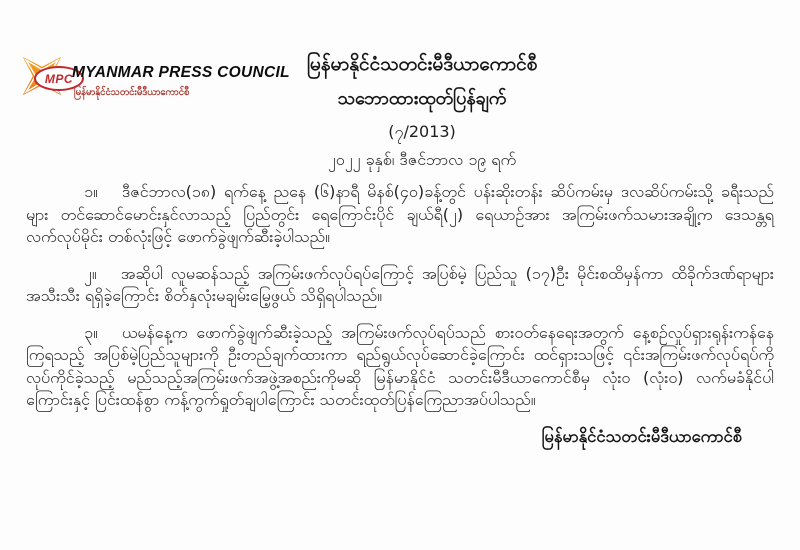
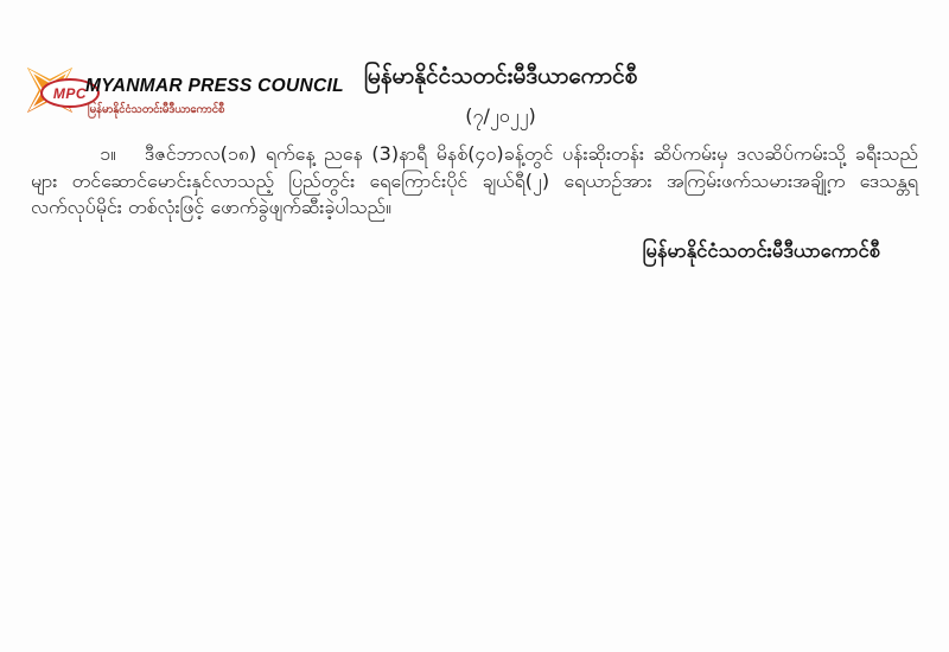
  MPC
  MYANMAR PRESS COUNCIL
  မြန်မာနိုင်ငံသတင်းမီဒီယာကောင်စီ
  မြန်မာနိုင်ငံသတင်းမီဒီယာကောင်စီ
- သဘောထားထုတ်ပြန်ချက်
- (၇/2013)
+ (၇/၂၀၂၂)
- ၂၀၂၂ ခုနှစ်၊ ဒီဇင်ဘာလ ၁၉ ရက်
- ၁။ ဒီဇင်ဘာလ(၁၈) ရက်နေ့ ညနေ (၆)နာရီ မိနစ်(၄၀)ခန့်တွင် ပန်းဆိုးတန်း ဆိပ်ကမ်းမှ ဒလဆိပ်ကမ်းသို့ ခရီးသည်များ တင်ဆောင်မောင်းနှင်လာသည့် ပြည်တွင်း ရေကြောင်းပိုင် ချယ်ရီ(၂) ရေယာဉ်အား အကြမ်းဖက်သမားအချို့က ဒေသန္တရလက်လုပ်မိုင်း တစ်လုံးဖြင့် ဖောက်ခွဲဖျက်ဆီးခဲ့ပါသည်။
+ ၁။ ဒီဇင်ဘာလ(၁၈) ရက်နေ့ ညနေ (3)နာရီ မိနစ်(၄၀)ခန့်တွင် ပန်းဆိုးတန်း ဆိပ်ကမ်းမှ ဒလဆိပ်ကမ်းသို့ ခရီးသည်များ တင်ဆောင်မောင်းနှင်လာသည့် ပြည်တွင်း ရေကြောင်းပိုင် ချယ်ရီ(၂) ရေယာဉ်အား အကြမ်းဖက်သမားအချို့က ဒေသန္တရလက်လုပ်မိုင်း တစ်လုံးဖြင့် ဖောက်ခွဲဖျက်ဆီးခဲ့ပါသည်။
- ၂။ အဆိုပါ လူမဆန်သည့် အကြမ်းဖက်လုပ်ရပ်ကြောင့် အပြစ်မဲ့ ပြည်သူ (၁၇)ဦး မိုင်းစထိမှန်ကာ ထိခိုက်ဒဏ်ရာများ အသီးသီး ရရှိခဲ့ကြောင်း စိတ်နှလုံးမချမ်းမြေ့ဖွယ် သိရှိရပါသည်။
- ၃။ ယမန်နေ့က ဖောက်ခွဲဖျက်ဆီးခဲ့သည့် အကြမ်းဖက်လုပ်ရပ်သည် စားဝတ်နေရေးအတွက် နေ့စဉ်လှုပ်ရှားရုန်းကန်နေကြရသည့် အပြစ်မဲ့ပြည်သူများကို ဦးတည်ချက်ထားကာ ရည်ရွယ်လုပ်ဆောင်ခဲ့ကြောင်း ထင်ရှားသဖြင့် ၎င်းအကြမ်းဖက်လုပ်ရပ်ကို လုပ်ကိုင်ခဲ့သည့် မည်သည့်အကြမ်းဖက်အဖွဲ့အစည်းကိုမဆို မြန်မာနိုင်ငံ သတင်းမီဒီယာကောင်စီမှ လုံးဝ (လုံးဝ) လက်မခံနိုင်ပါကြောင်းနှင့် ပြင်းထန်စွာ ကန့်ကွက်ရှုတ်ချပါကြောင်း သတင်းထုတ်ပြန်ကြေညာအပ်ပါသည်။
  မြန်မာနိုင်ငံသတင်းမီဒီယာကောင်စီ
